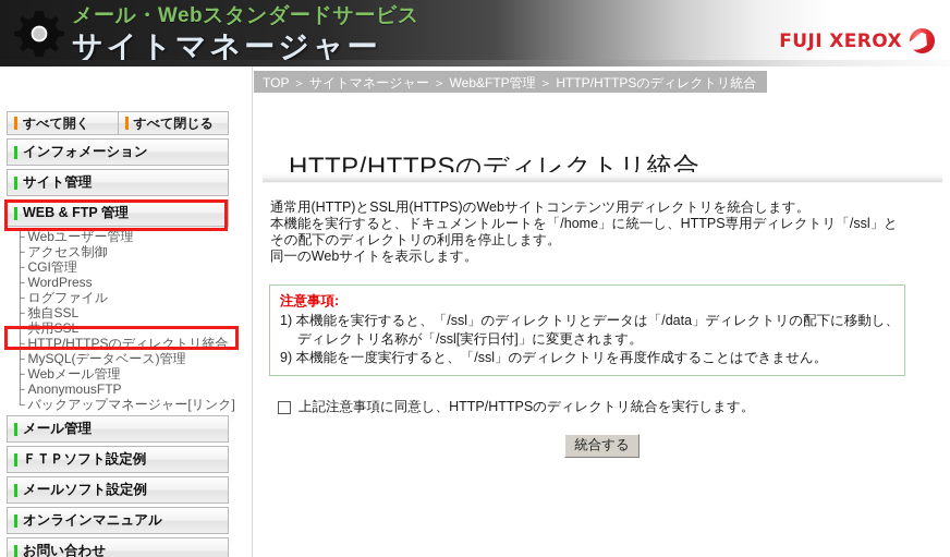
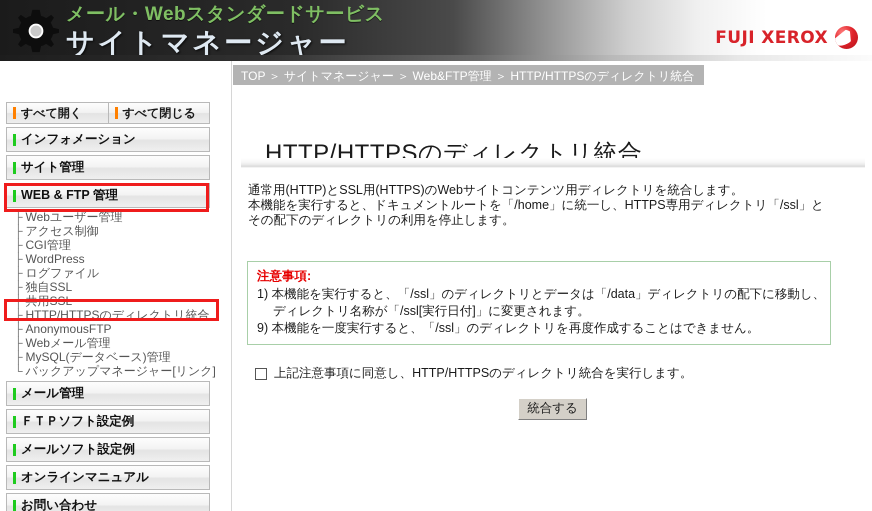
  メール・Webスタンダードサービス
  サイトマネージャー
  FUJI XEROX
  すべて開く
  すべて閉じる
  インフォメーション
  サイト管理
  WEB & FTP 管理
  ├ Webユーザー管理
  ├ アクセス制御
  ├ CGI管理
  ├ WordPress
  ├ ログファイル
  ├ 独自SSL
  ├ 共用SSL
  ├ HTTP/HTTPSのディレクトリ統合
- ├ MySQL(データベース)管理
+ ├ AnonymousFTP
  ├ Webメール管理
- ├ AnonymousFTP
+ ├ MySQL(データベース)管理
  └ バックアップマネージャー[リンク]
  メール管理
  ＦＴＰソフト設定例
  メールソフト設定例
  オンラインマニュアル
  お問い合わせ
  TOP ＞ サイトマネージャー ＞ Web&FTP管理 ＞ HTTP/HTTPSのディレクトリ統合
  HTTP/HTTPSのディレクトリ統合
  通常用(HTTP)とSSL用(HTTPS)のWebサイトコンテンツ用ディレクトリを統合します。
  本機能を実行すると、ドキュメントルートを「/home」に統一し、HTTPS専用ディレクトリ「/ssl」と
  その配下のディレクトリの利用を停止します。
- 同一のWebサイトを表示します。
  注意事項:
  1) 本機能を実行すると、「/ssl」のディレクトリとデータは「/data」ディレクトリの配下に移動し、
  ディレクトリ名称が「/ssl[実行日付]」に変更されます。
  9) 本機能を一度実行すると、「/ssl」のディレクトリを再度作成することはできません。
  上記注意事項に同意し、HTTP/HTTPSのディレクトリ統合を実行します。
  統合する
